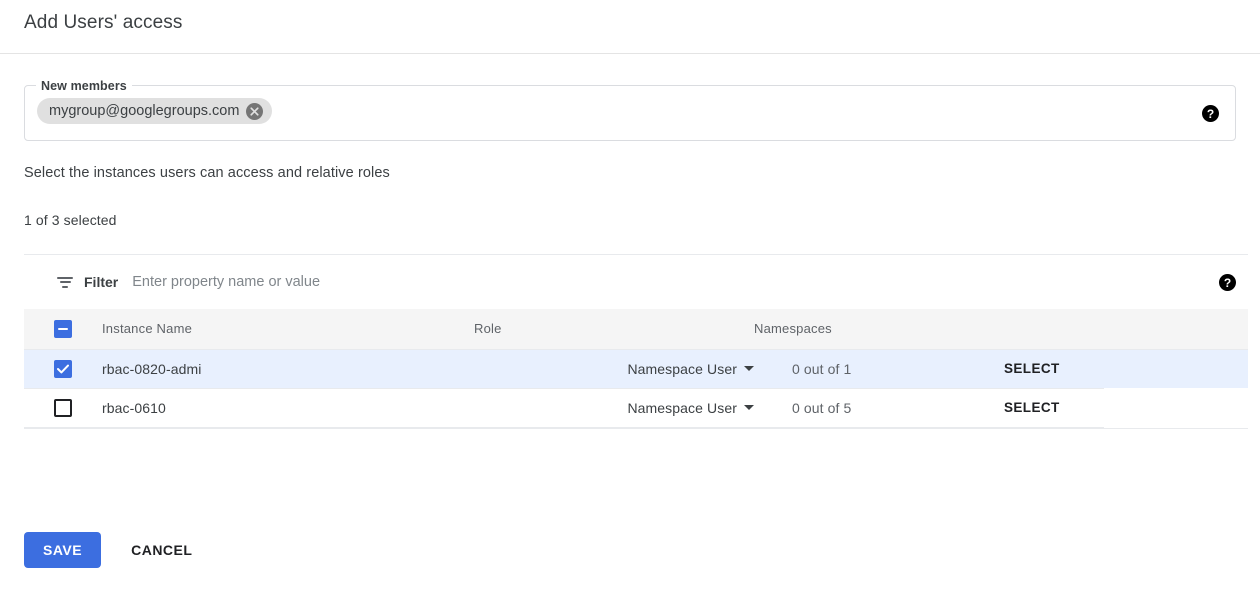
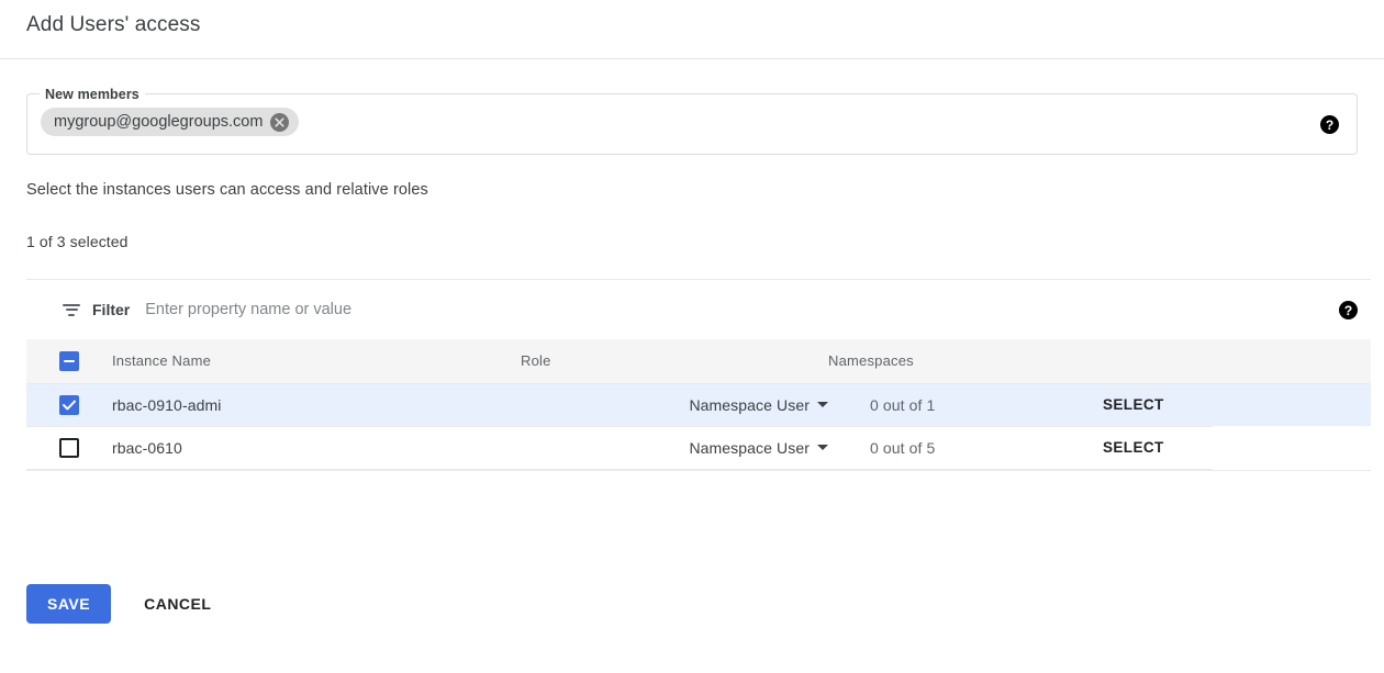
  Add Users' access
  New members
  mygroup@googlegroups.com
  ?
  Select the instances users can access and relative roles
  1 of 3 selected
  Filter
  Enter property name or value
  ?
  	Instance Name	Role	Namespaces
- 	rbac-0820-admi	Namespace User	0 out of 1	SELECT
+ 	rbac-0910-admi	Namespace User	0 out of 1	SELECT
  	rbac-0610	Namespace User	0 out of 5	SELECT
  SAVE
  CANCEL
